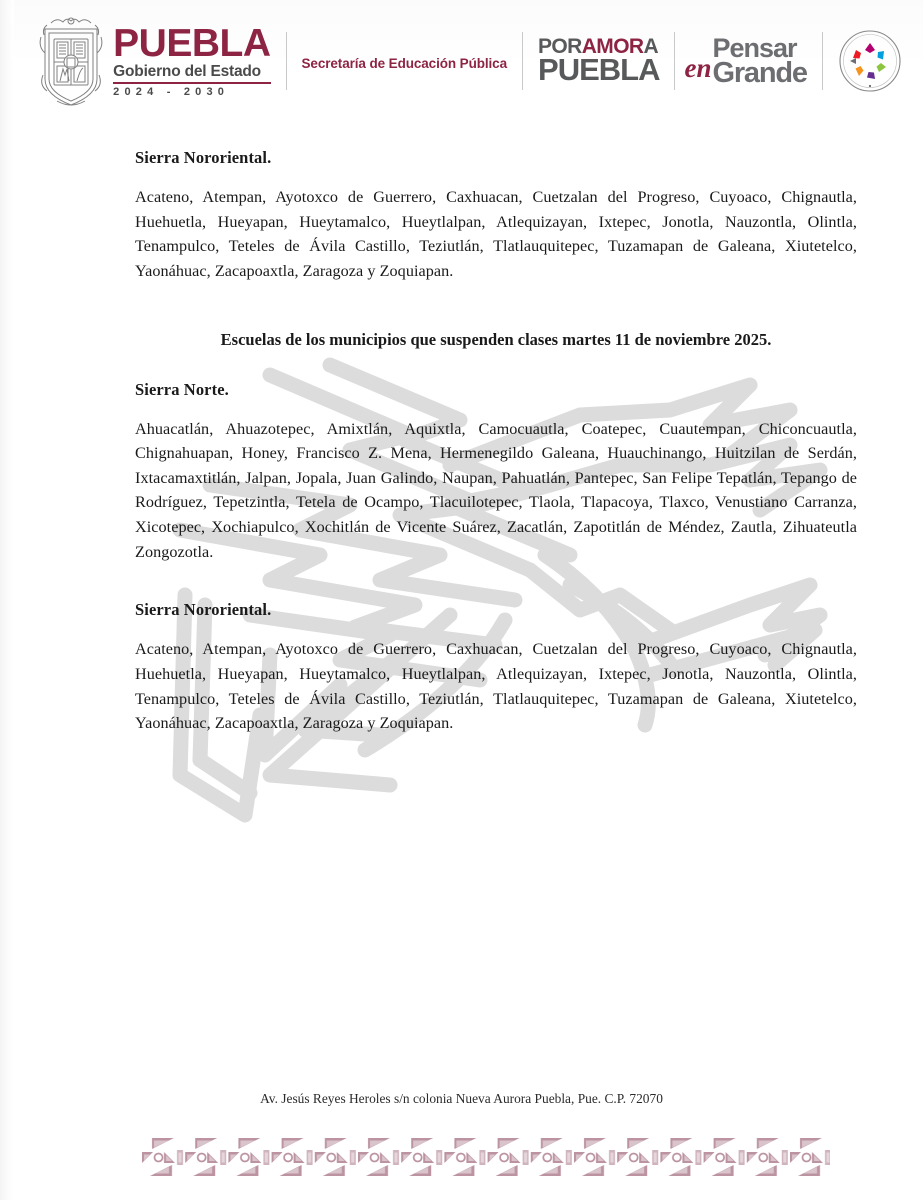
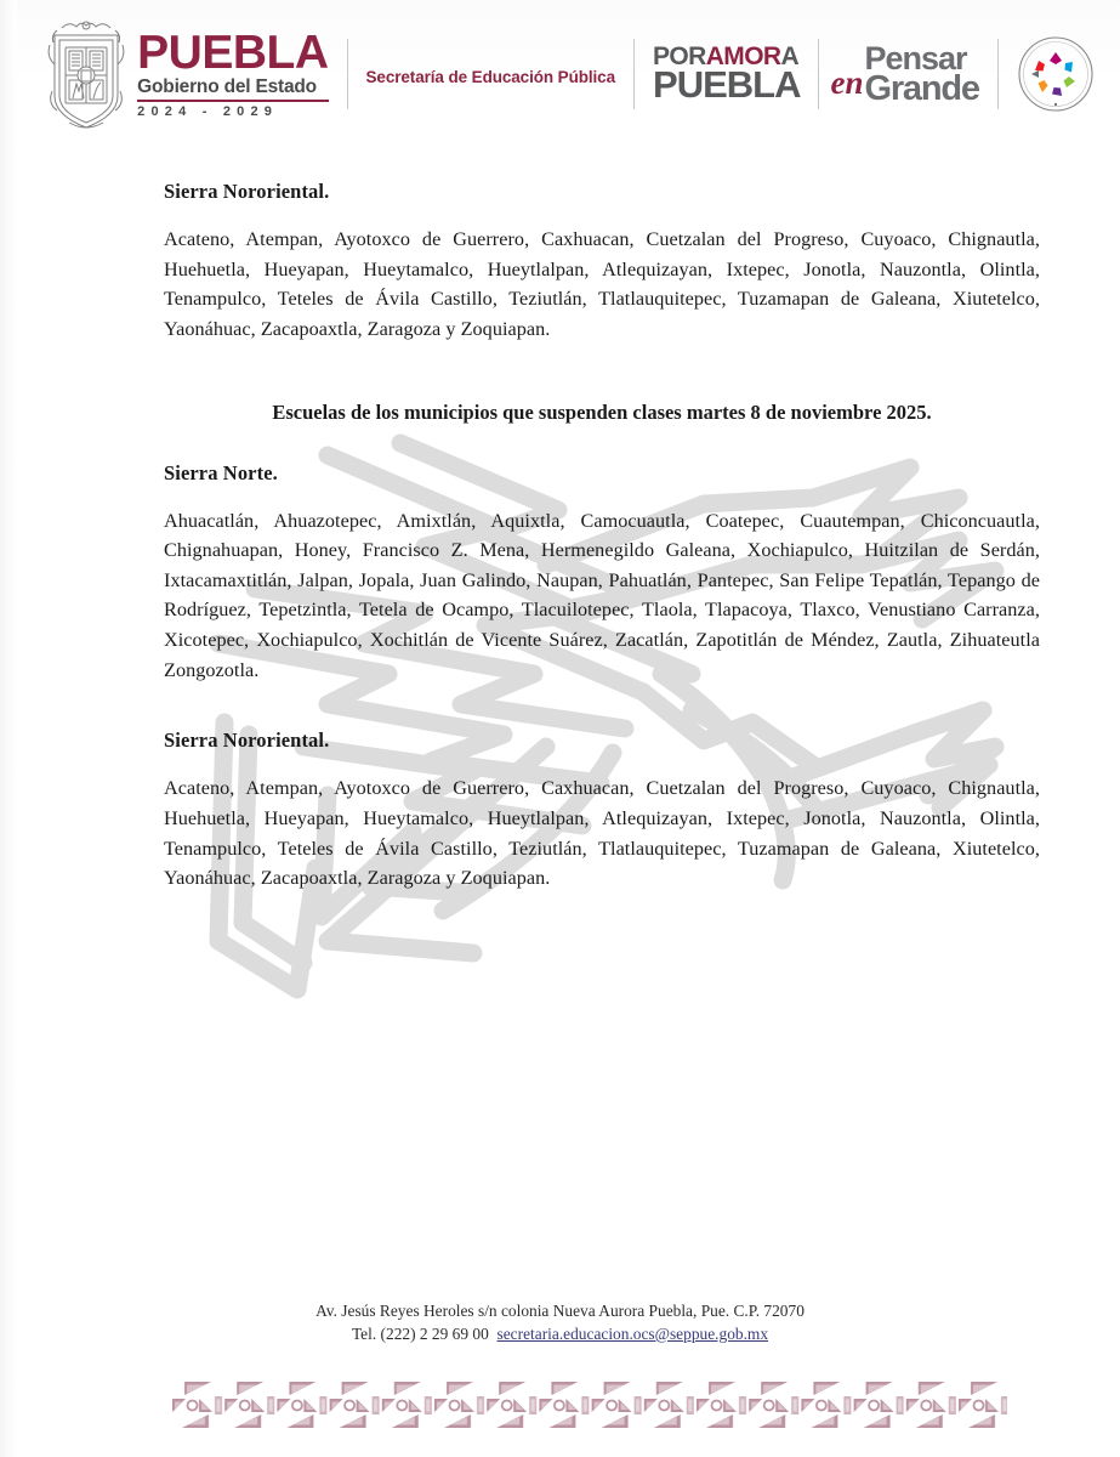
  PUEBLA
  Gobierno del Estado
- 2024 - 2030
+ 2024 - 2029
  Secretaría de Educación Pública
  PORAMORA
  PUEBLA
  Pensar
  Grande
  en
  Sierra Nororiental.
  Acateno, Atempan, Ayotoxco de Guerrero, Caxhuacan, Cuetzalan del Progreso, Cuyoaco, Chignautla, Huehuetla, Hueyapan, Hueytamalco, Hueytlalpan, Atlequizayan, Ixtepec, Jonotla, Nauzontla, Olintla, Tenampulco, Teteles de Ávila Castillo, Teziutlán, Tlatlauquitepec, Tuzamapan de Galeana, Xiutetelco, Yaonáhuac, Zacapoaxtla, Zaragoza y Zoquiapan.
- Escuelas de los municipios que suspenden clases martes 11 de noviembre 2025.
+ Escuelas de los municipios que suspenden clases martes 8 de noviembre 2025.
  Sierra Norte.
- Ahuacatlán, Ahuazotepec, Amixtlán, Aquixtla, Camocuautla, Coatepec, Cuautempan, Chiconcuautla, Chignahuapan, Honey, Francisco Z. Mena, Hermenegildo Galeana, Huauchinango, Huitzilan de Serdán, Ixtacamaxtitlán, Jalpan, Jopala, Juan Galindo, Naupan, Pahuatlán, Pantepec, San Felipe Tepatlán, Tepango de Rodríguez, Tepetzintla, Tetela de Ocampo, Tlacuilotepec, Tlaola, Tlapacoya, Tlaxco, Venustiano Carranza, Xicotepec, Xochiapulco, Xochitlán de Vicente Suárez, Zacatlán, Zapotitlán de Méndez, Zautla, Zihuateutla Zongozotla.
+ Ahuacatlán, Ahuazotepec, Amixtlán, Aquixtla, Camocuautla, Coatepec, Cuautempan, Chiconcuautla, Chignahuapan, Honey, Francisco Z. Mena, Hermenegildo Galeana, Xochiapulco, Huitzilan de Serdán, Ixtacamaxtitlán, Jalpan, Jopala, Juan Galindo, Naupan, Pahuatlán, Pantepec, San Felipe Tepatlán, Tepango de Rodríguez, Tepetzintla, Tetela de Ocampo, Tlacuilotepec, Tlaola, Tlapacoya, Tlaxco, Venustiano Carranza, Xicotepec, Xochiapulco, Xochitlán de Vicente Suárez, Zacatlán, Zapotitlán de Méndez, Zautla, Zihuateutla Zongozotla.
  Sierra Nororiental.
  Acateno, Atempan, Ayotoxco de Guerrero, Caxhuacan, Cuetzalan del Progreso, Cuyoaco, Chignautla, Huehuetla, Hueyapan, Hueytamalco, Hueytlalpan, Atlequizayan, Ixtepec, Jonotla, Nauzontla, Olintla, Tenampulco, Teteles de Ávila Castillo, Teziutlán, Tlatlauquitepec, Tuzamapan de Galeana, Xiutetelco, Yaonáhuac, Zacapoaxtla, Zaragoza y Zoquiapan.
  Av. Jesús Reyes Heroles s/n colonia Nueva Aurora Puebla, Pue. C.P. 72070
+ Tel. (222) 2 29 69 00 secretaria.educacion.ocs@seppue.gob.mx
